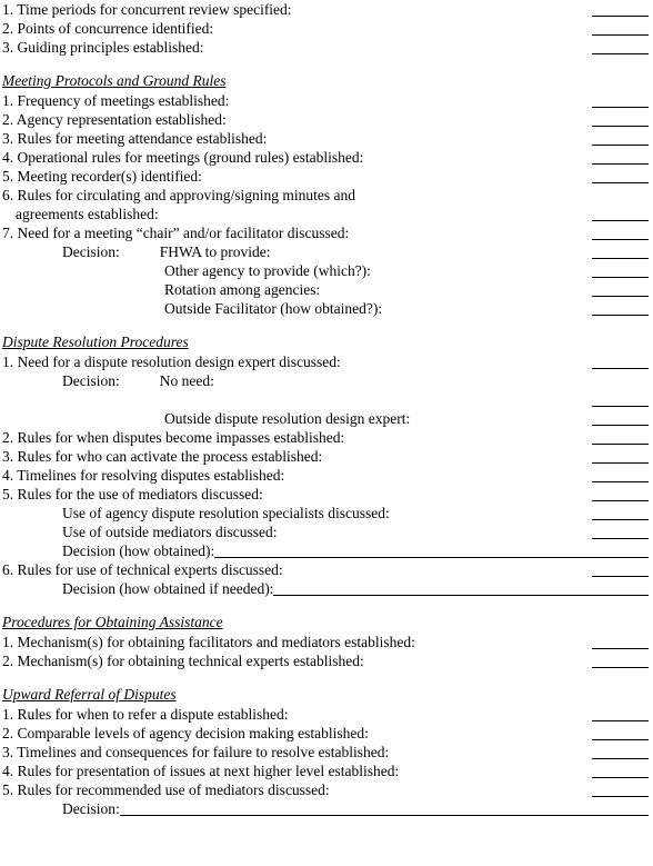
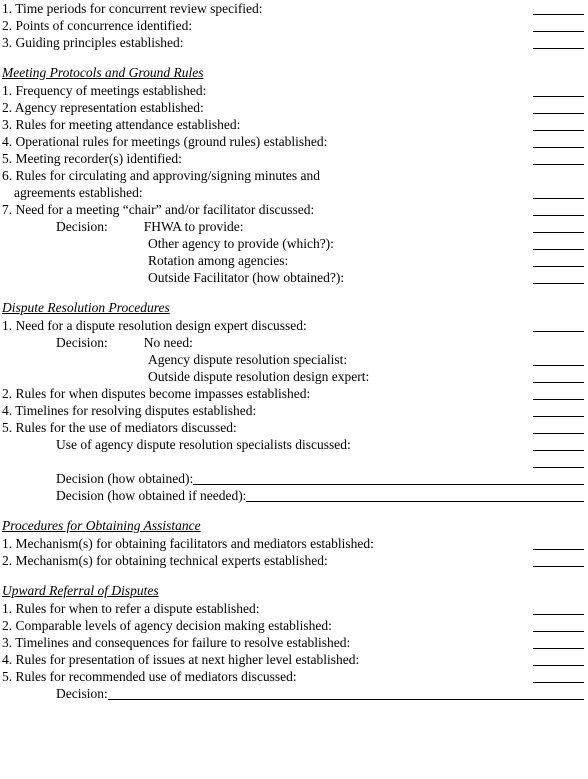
  1. Time periods for concurrent review specified:
  2. Points of concurrence identified:
  3. Guiding principles established:
  Meeting Protocols and Ground Rules
  1. Frequency of meetings established:
  2. Agency representation established:
  3. Rules for meeting attendance established:
  4. Operational rules for meetings (ground rules) established:
  5. Meeting recorder(s) identified:
  6. Rules for circulating and approving/signing minutes and
  agreements established:
  7. Need for a meeting “chair” and/or facilitator discussed:
  Decision:
  FHWA to provide:
  Other agency to provide (which?):
  Rotation among agencies:
  Outside Facilitator (how obtained?):
  Dispute Resolution Procedures
  1. Need for a dispute resolution design expert discussed:
  Decision:
  No need:
+ Agency dispute resolution specialist:
  Outside dispute resolution design expert:
  2. Rules for when disputes become impasses established:
- 3. Rules for who can activate the process established:
  4. Timelines for resolving disputes established:
  5. Rules for the use of mediators discussed:
  Use of agency dispute resolution specialists discussed:
- Use of outside mediators discussed:
  Decision (how obtained):
- 6. Rules for use of technical experts discussed:
  Decision (how obtained if needed):
  Procedures for Obtaining Assistance
  1. Mechanism(s) for obtaining facilitators and mediators established:
  2. Mechanism(s) for obtaining technical experts established:
  Upward Referral of Disputes
  1. Rules for when to refer a dispute established:
  2. Comparable levels of agency decision making established:
  3. Timelines and consequences for failure to resolve established:
  4. Rules for presentation of issues at next higher level established:
  5. Rules for recommended use of mediators discussed:
  Decision:
